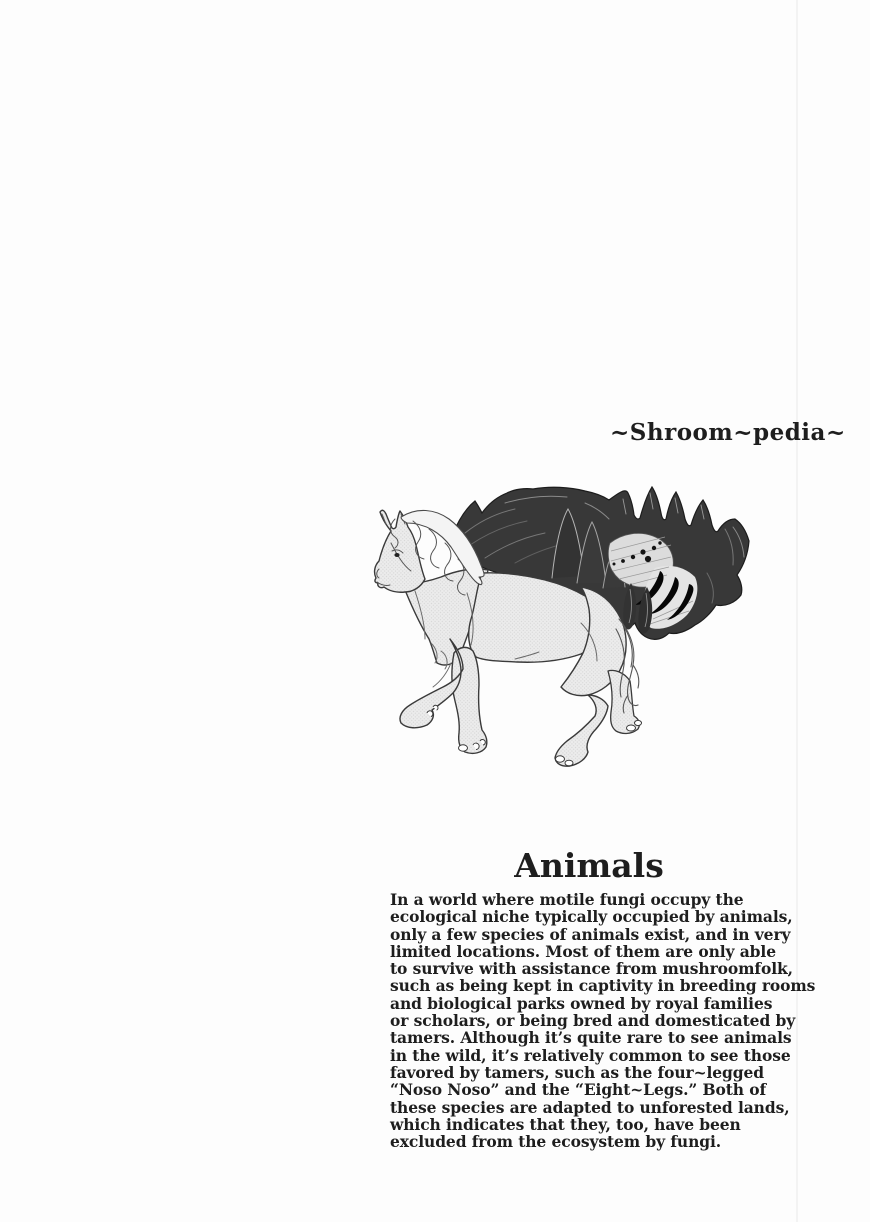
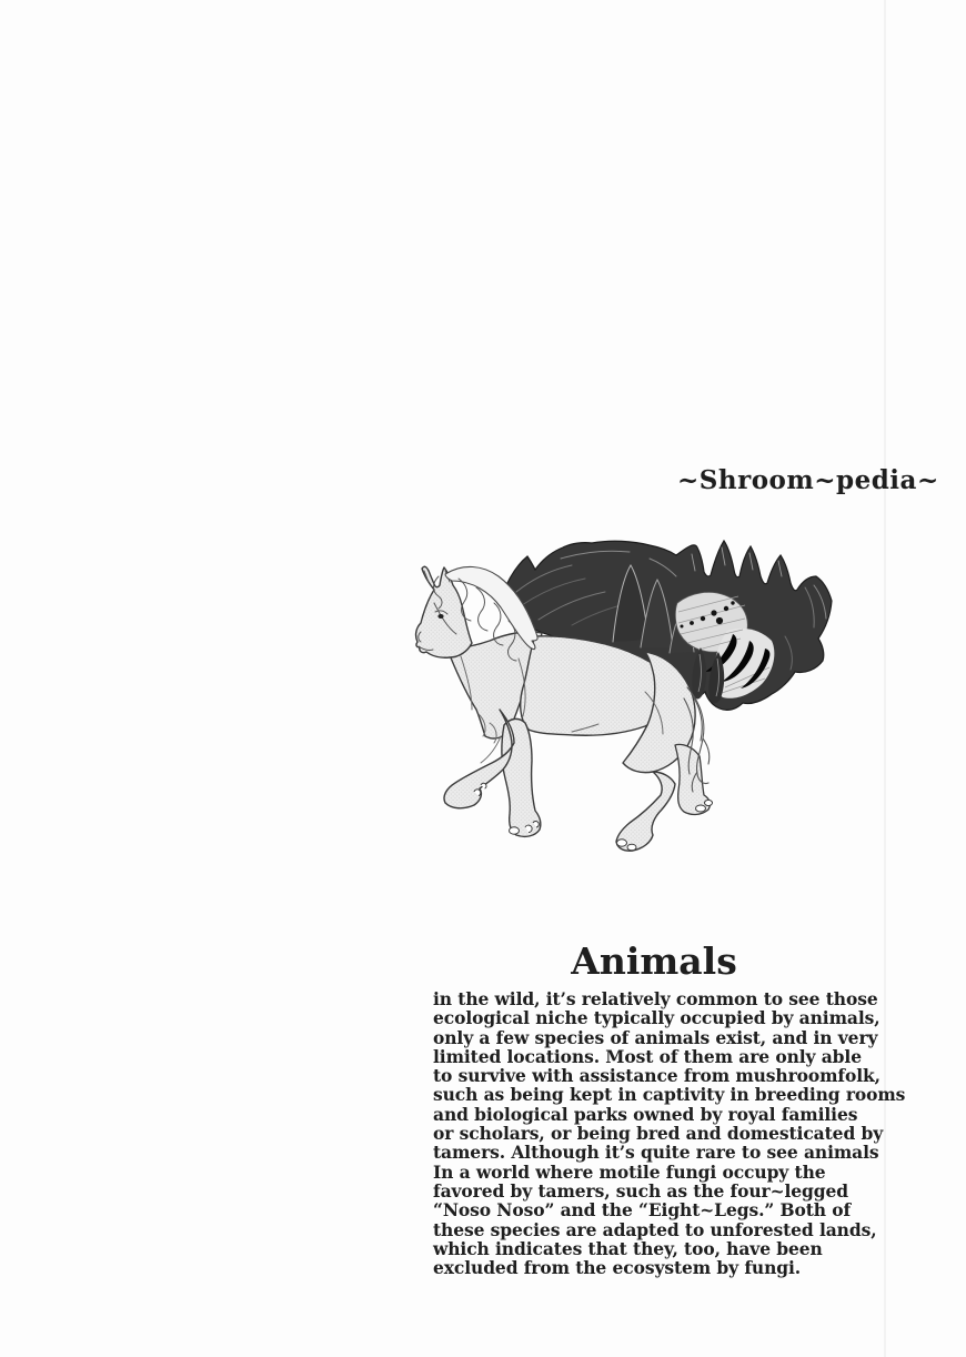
  ~Shroom~pedia~
  Animals
- In a world where motile fungi occupy the
+ in the wild, it’s relatively common to see those
  ecological niche typically occupied by animals,
  only a few species of animals exist, and in very
  limited locations. Most of them are only able
  to survive with assistance from mushroomfolk,
  such as being kept in captivity in breeding rooms
  and biological parks owned by royal families
  or scholars, or being bred and domesticated by
  tamers. Although it’s quite rare to see animals
- in the wild, it’s relatively common to see those
+ In a world where motile fungi occupy the
  favored by tamers, such as the four~legged
  “Noso Noso” and the “Eight~Legs.” Both of
  these species are adapted to unforested lands,
  which indicates that they, too, have been
  excluded from the ecosystem by fungi.
